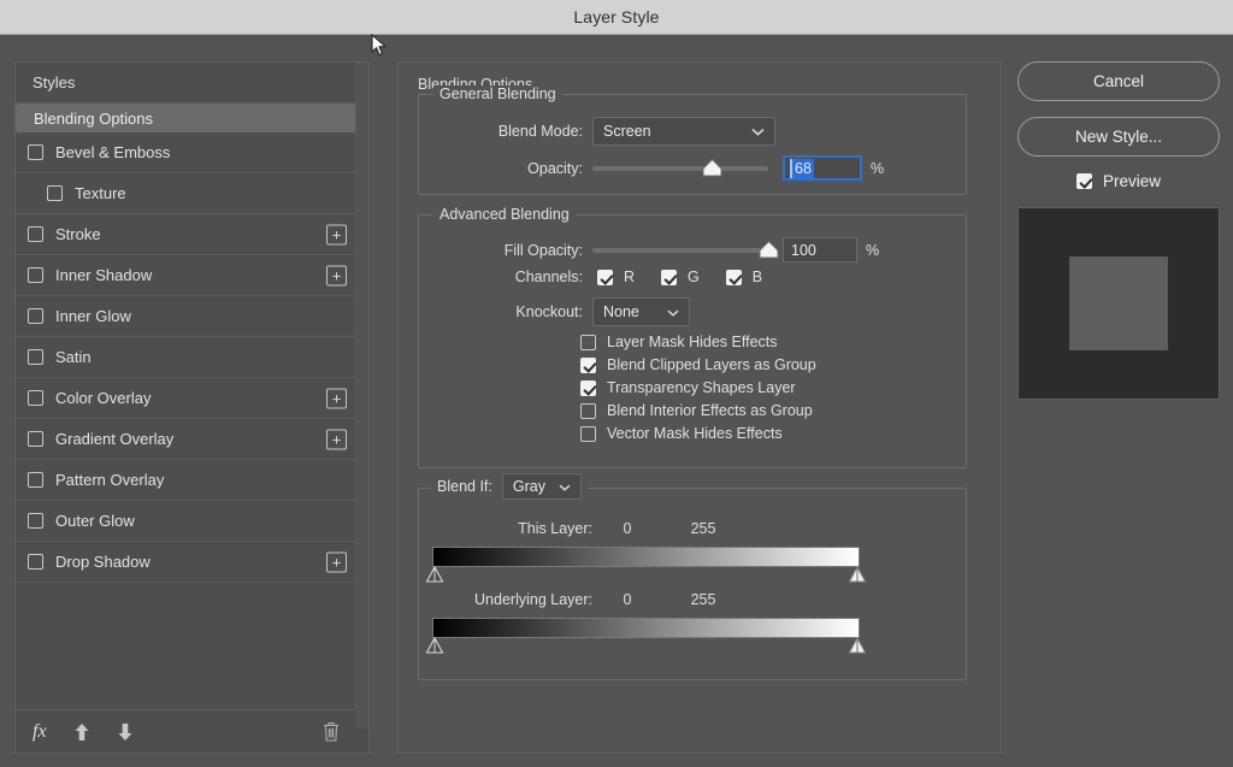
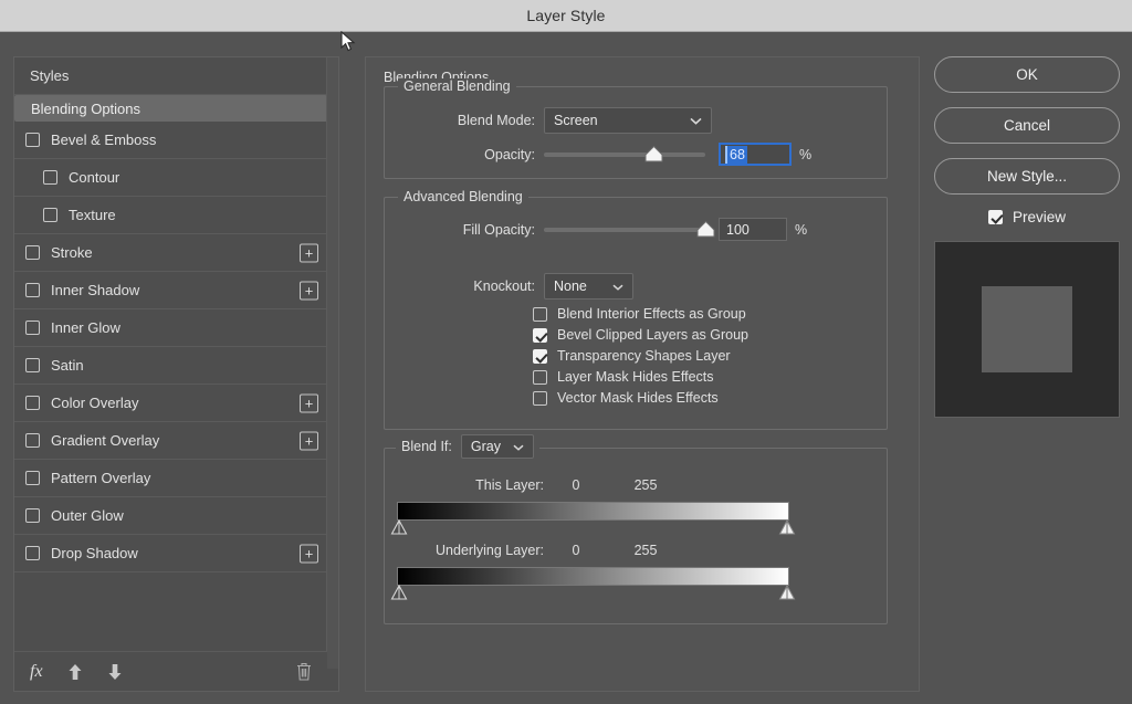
  Layer Style
  Styles
  Blending Options
  Bevel & Emboss
+ Contour
  Texture
  Stroke
  +
  Inner Shadow
  +
  Inner Glow
  Satin
  Color Overlay
  +
  Gradient Overlay
  +
  Pattern Overlay
  Outer Glow
  Drop Shadow
  +
  fx
  Blending Options
  General Blending
  Blend Mode:
  Screen
  Opacity:
  68
  %
  Advanced Blending
  Fill Opacity:
  100
  %
- Channels:
- R
- G
- B
  Knockout:
  None
- Layer Mask Hides Effects
+ Blend Interior Effects as Group
- Blend Clipped Layers as Group
+ Bevel Clipped Layers as Group
  Transparency Shapes Layer
- Blend Interior Effects as Group
+ Layer Mask Hides Effects
  Vector Mask Hides Effects
  Blend If:
  Gray
  This Layer:
  0
  255
  Underlying Layer:
  0
  255
+ OK
  Cancel
  New Style...
  Preview
